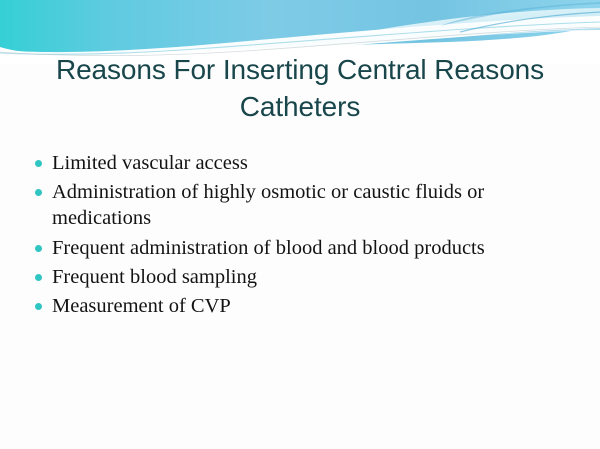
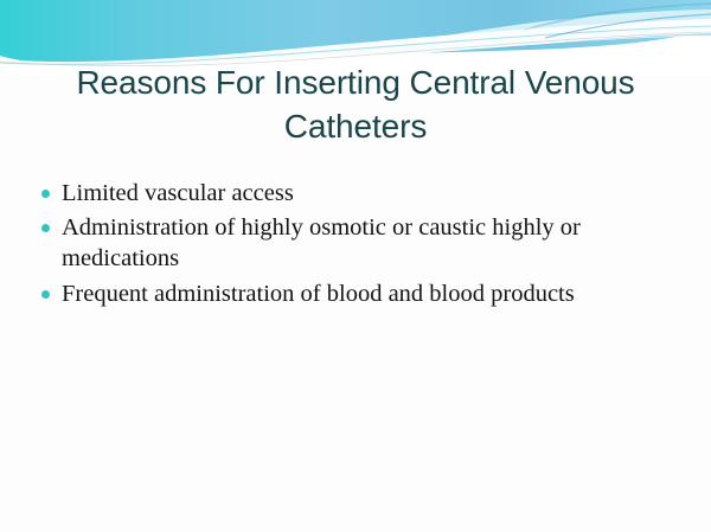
- Reasons For Inserting Central Reasons Catheters
+ Reasons For Inserting Central Venous Catheters
  Limited vascular access
- Administration of highly osmotic or caustic fluids or medications
+ Administration of highly osmotic or caustic highly or medications
  Frequent administration of blood and blood products
- Frequent blood sampling
- Measurement of CVP
